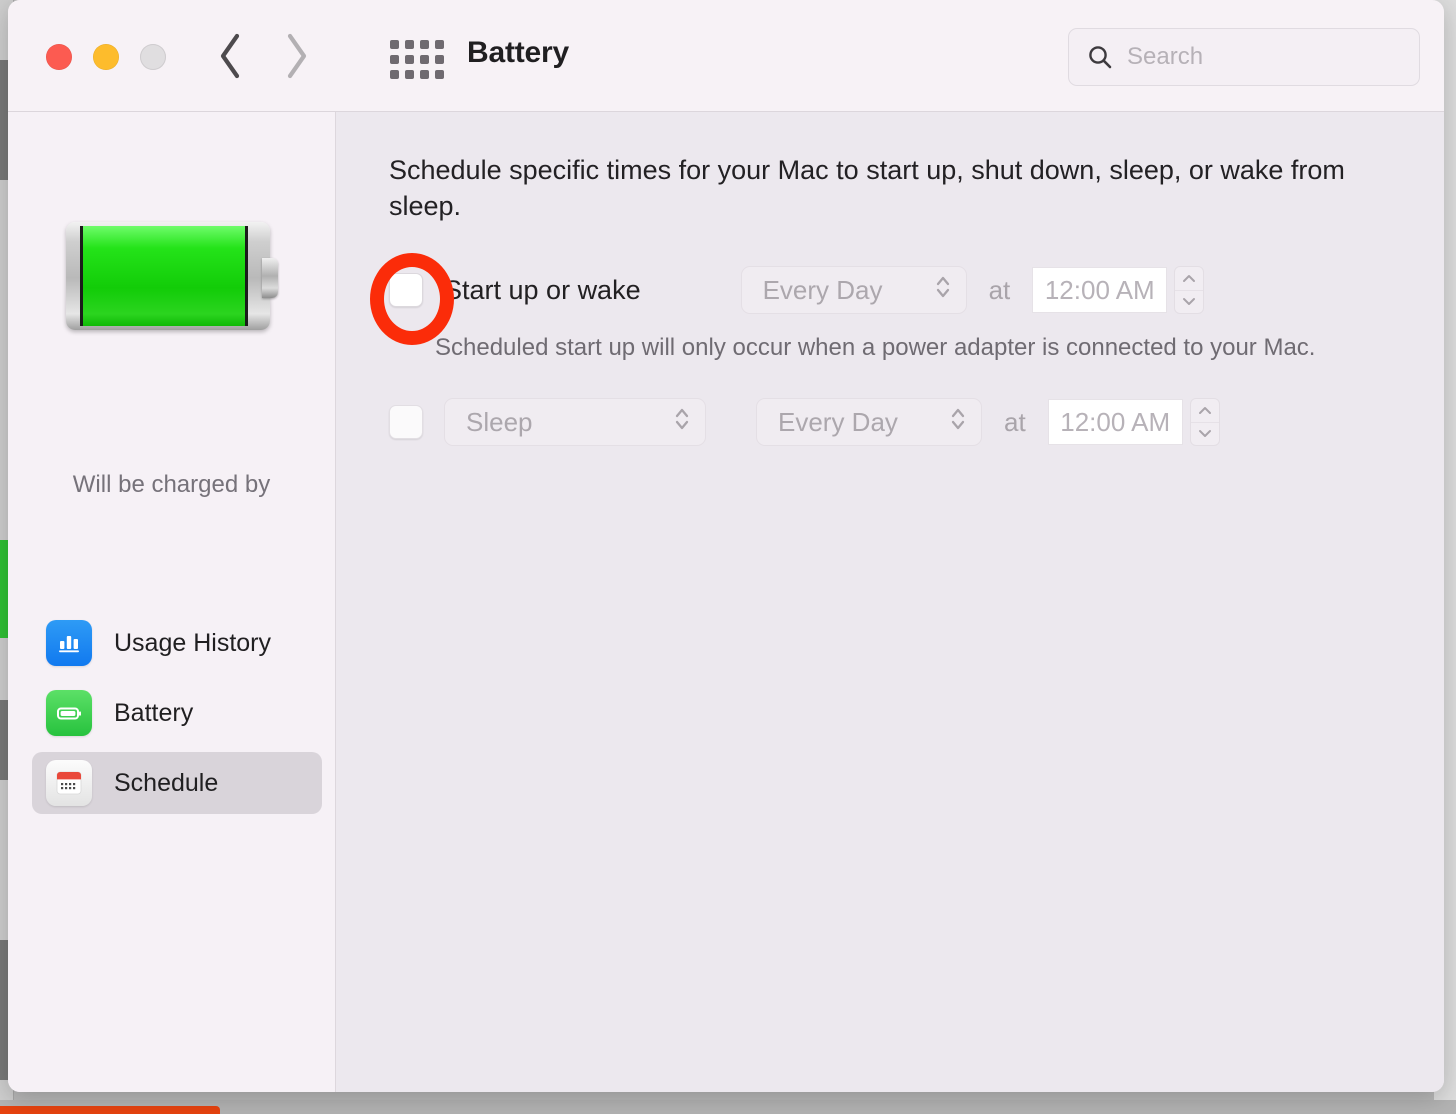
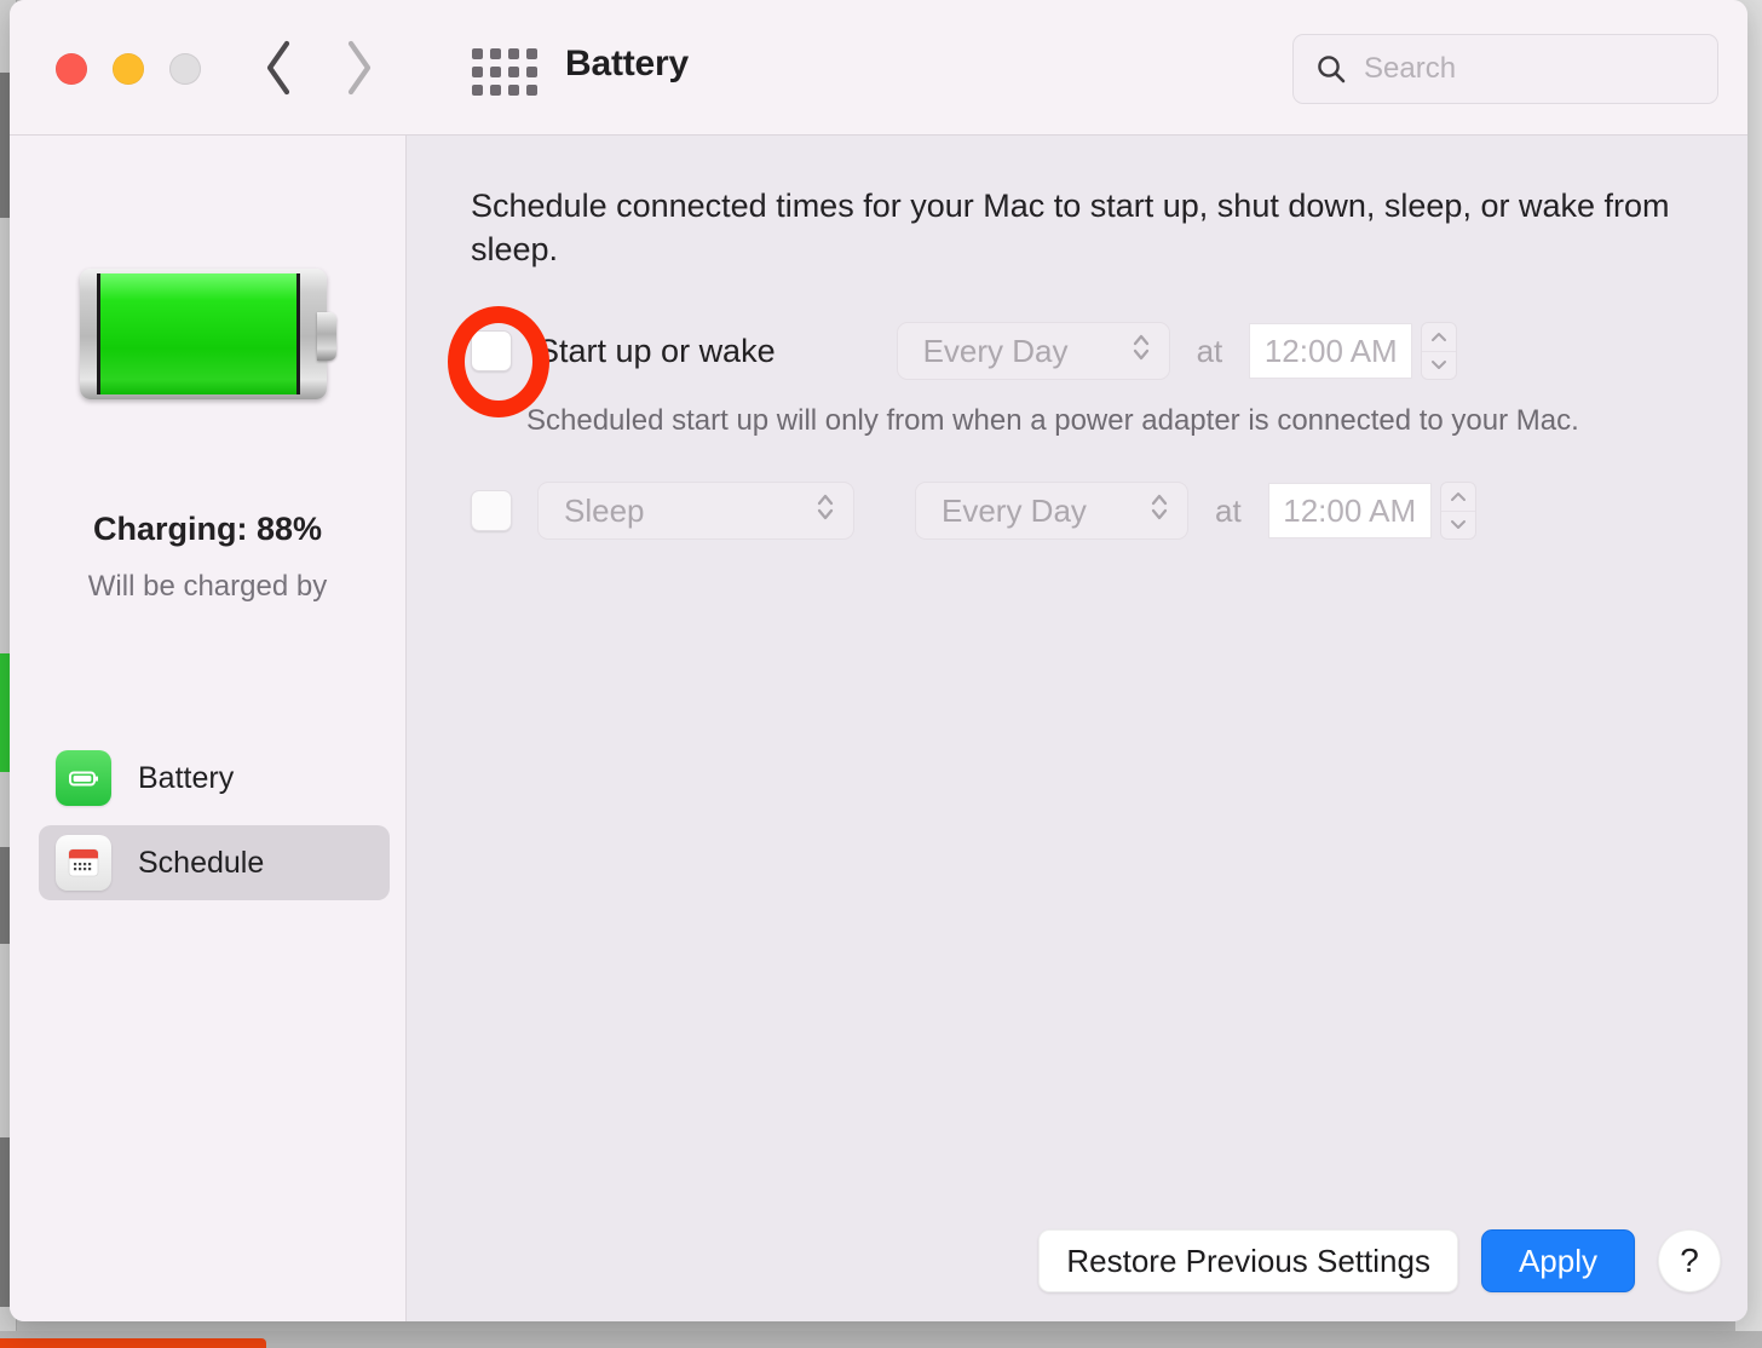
  Battery
  Search
+ Charging: 88%
  Will be charged by
- Usage History
  Battery
  Schedule
- Schedule specific times for your Mac to start up, shut down, sleep, or wake from sleep.
+ Schedule connected times for your Mac to start up, shut down, sleep, or wake from sleep.
  Start up or wake
  Every Day
  at
  12:00 AM
- Scheduled start up will only occur when a power adapter is connected to your Mac.
+ Scheduled start up will only from when a power adapter is connected to your Mac.
  Sleep
  Every Day
  at
  12:00 AM
+ Restore Previous Settings
+ Apply
+ ?
